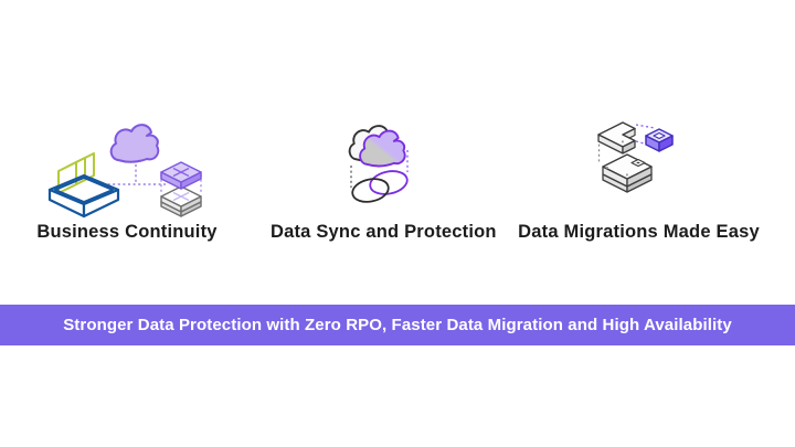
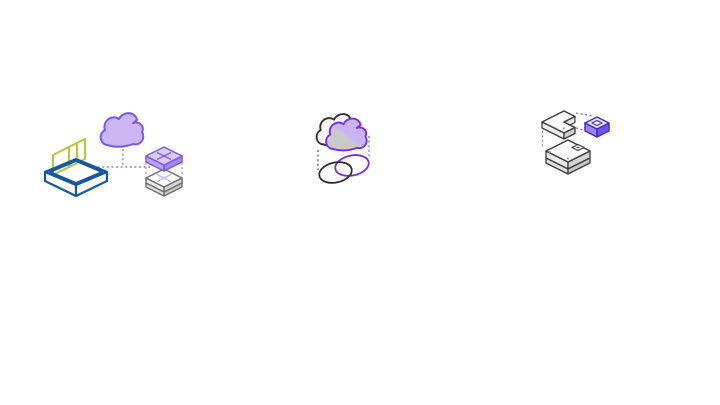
- Business Continuity
- Data Sync and Protection
- Data Migrations Made Easy
- Stronger Data Protection with Zero RPO, Faster Data Migration and High Availability
